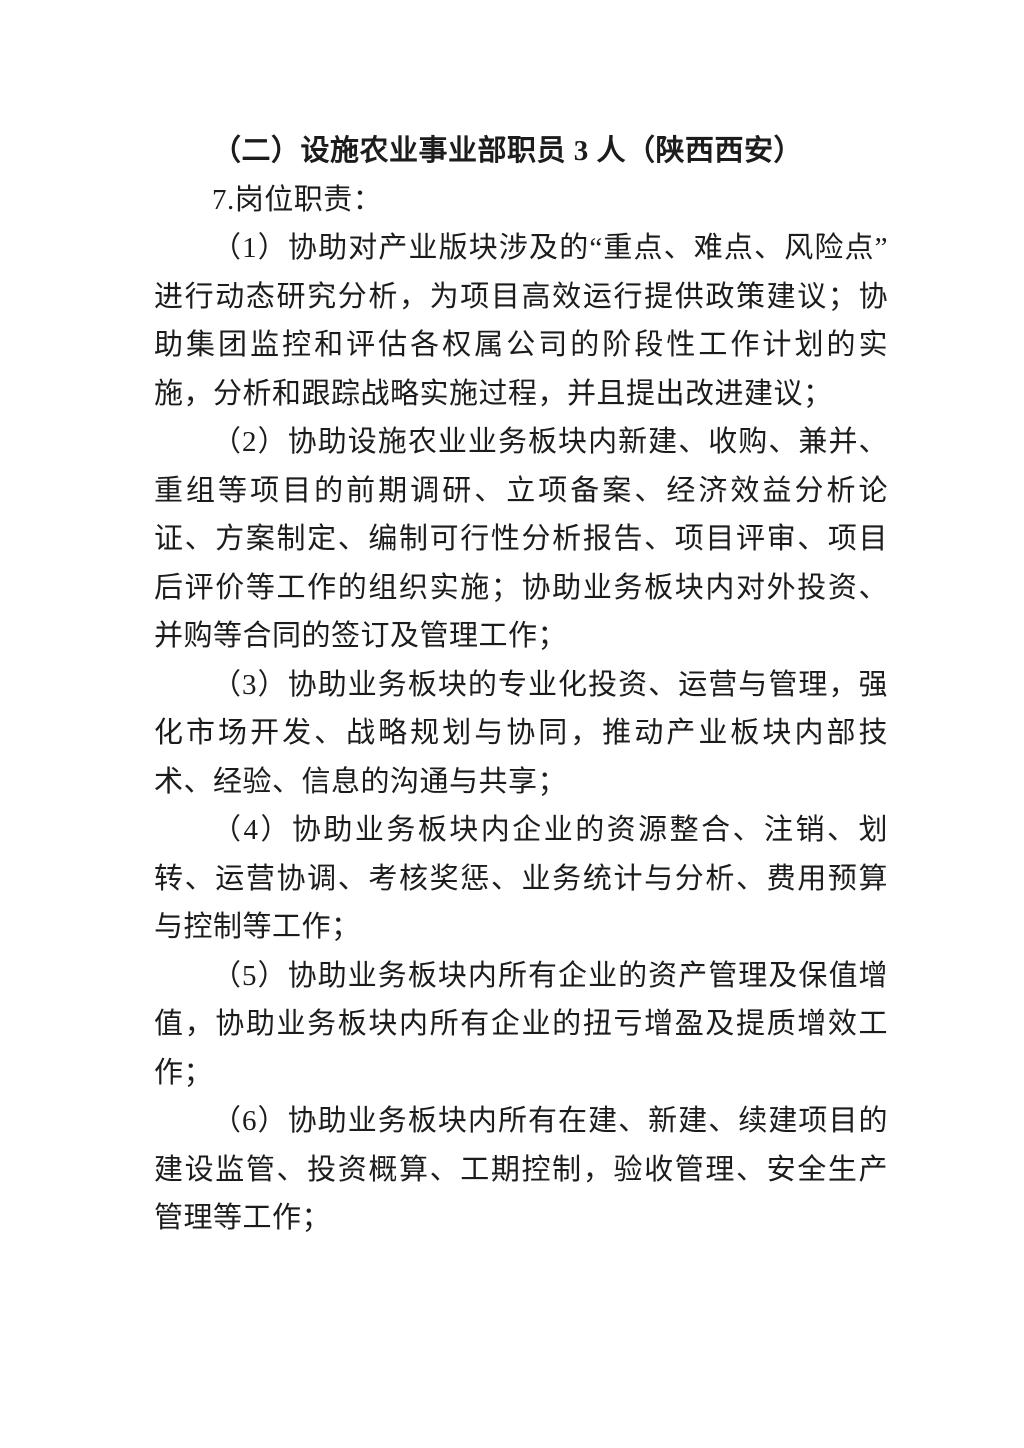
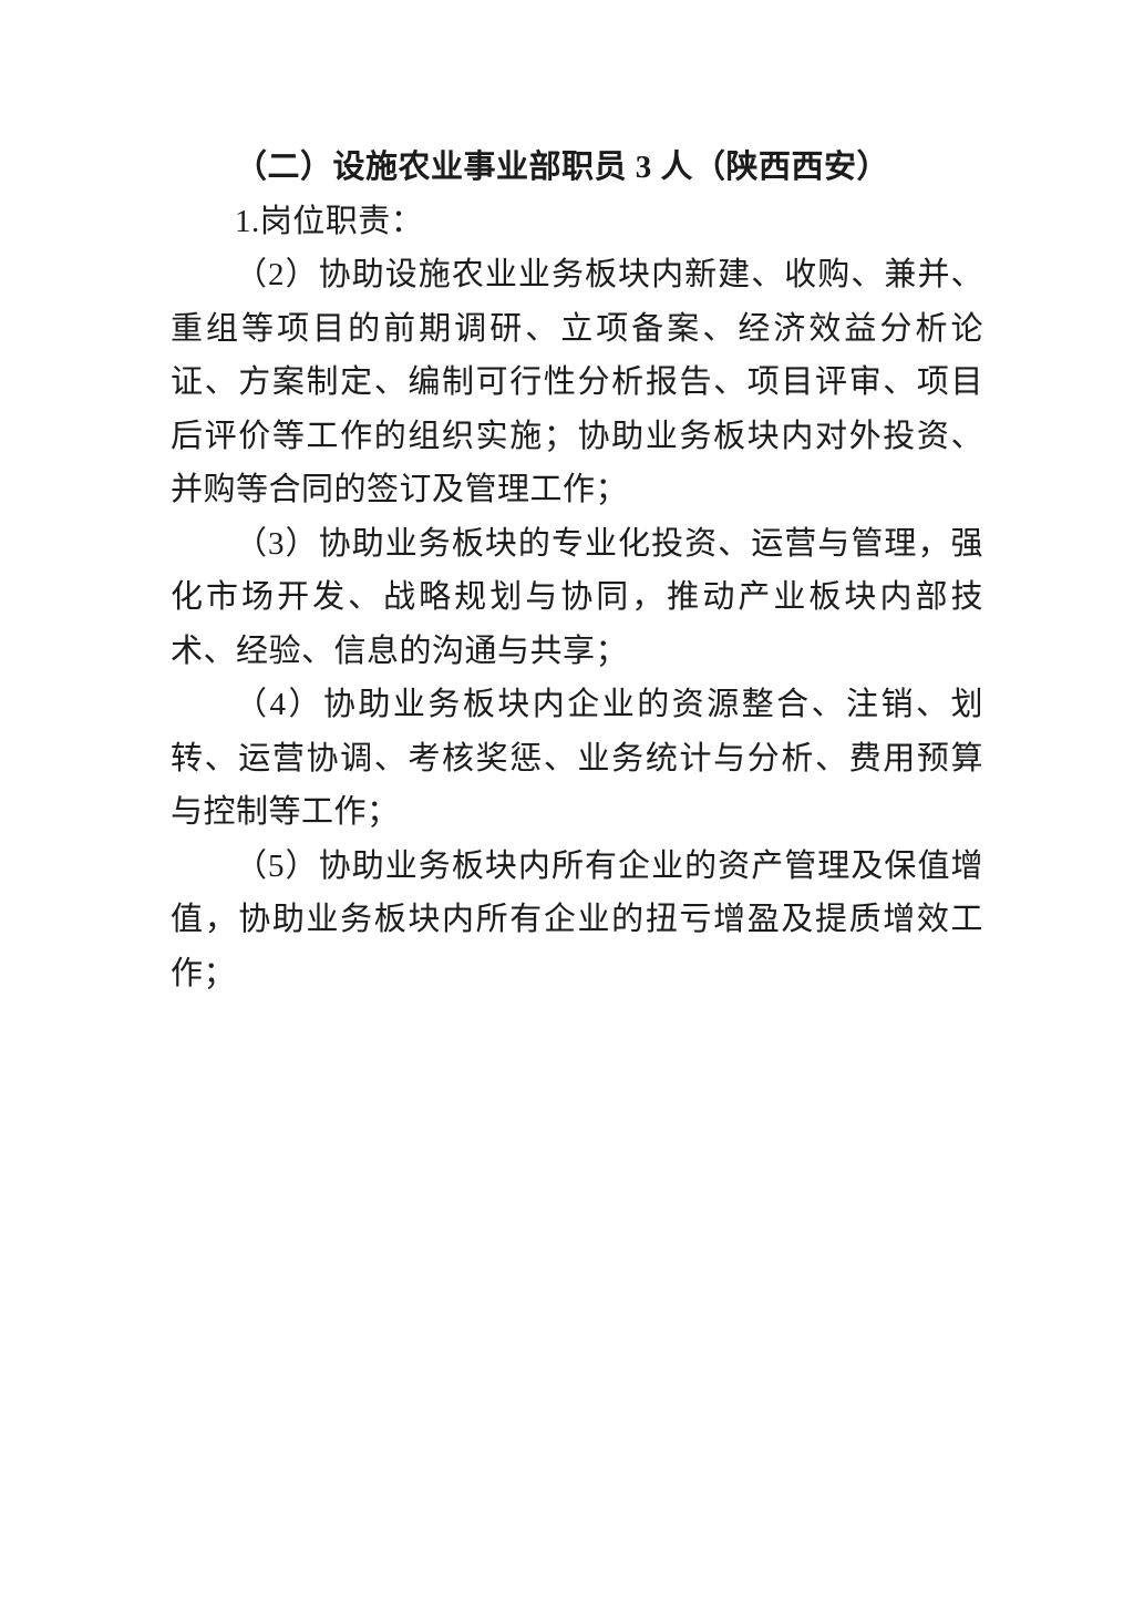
  （二）设施农业事业部职员 3 人（陕西西安）
- 7.岗位职责：
+ 1.岗位职责：
- （1）协助对产业版块涉及的“重点、难点、风险点”进行动态研究分析，为项目高效运行提供政策建议；协助集团监控和评估各权属公司的阶段性工作计划的实施，分析和跟踪战略实施过程，并且提出改进建议；
  （2）协助设施农业业务板块内新建、收购、兼并、重组等项目的前期调研、立项备案、经济效益分析论证、方案制定、编制可行性分析报告、项目评审、项目后评价等工作的组织实施；协助业务板块内对外投资、并购等合同的签订及管理工作；
  （3）协助业务板块的专业化投资、运营与管理，强化市场开发、战略规划与协同，推动产业板块内部技术、经验、信息的沟通与共享；
  （4）协助业务板块内企业的资源整合、注销、划转、运营协调、考核奖惩、业务统计与分析、费用预算与控制等工作；
  （5）协助业务板块内所有企业的资产管理及保值增值，协助业务板块内所有企业的扭亏增盈及提质增效工作；
- （6）协助业务板块内所有在建、新建、续建项目的建设监管、投资概算、工期控制，验收管理、安全生产管理等工作；
